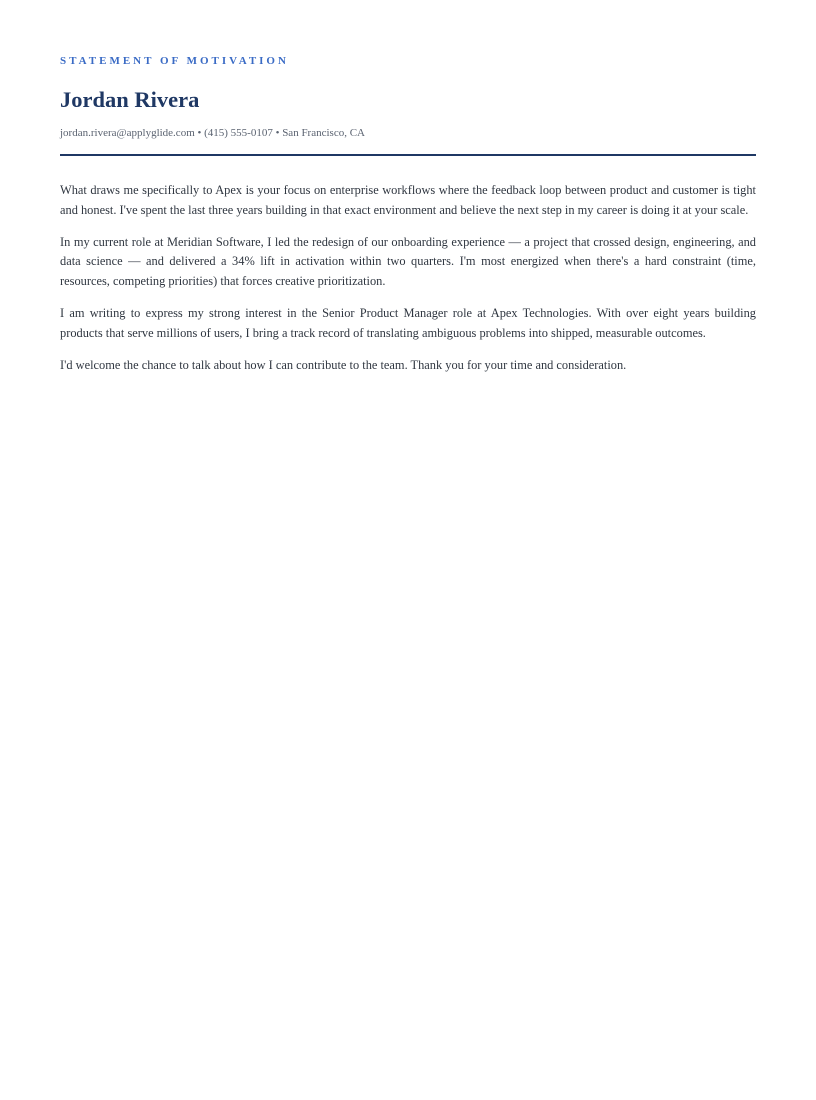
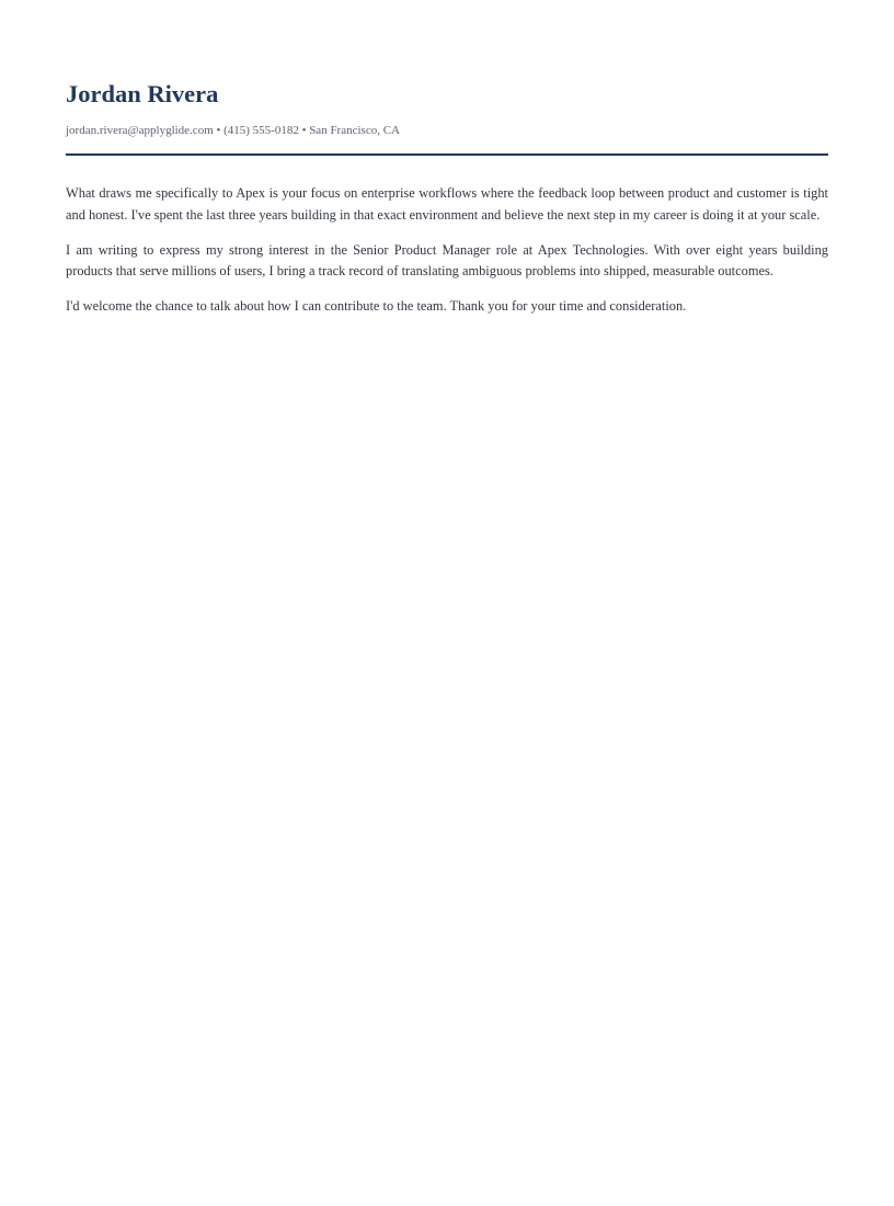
- STATEMENT OF MOTIVATION
  Jordan Rivera
- jordan.rivera@applyglide.com • (415) 555-0107 • San Francisco, CA
+ jordan.rivera@applyglide.com • (415) 555-0182 • San Francisco, CA
  What draws me specifically to Apex is your focus on enterprise workflows where the feedback loop between product and customer is tight and honest. I've spent the last three years building in that exact environment and believe the next step in my career is doing it at your scale.
- In my current role at Meridian Software, I led the redesign of our onboarding experience — a project that crossed design, engineering, and data science — and delivered a 34% lift in activation within two quarters. I'm most energized when there's a hard constraint (time, resources, competing priorities) that forces creative prioritization.
  I am writing to express my strong interest in the Senior Product Manager role at Apex Technologies. With over eight years building products that serve millions of users, I bring a track record of translating ambiguous problems into shipped, measurable outcomes.
  I'd welcome the chance to talk about how I can contribute to the team. Thank you for your time and consideration.
